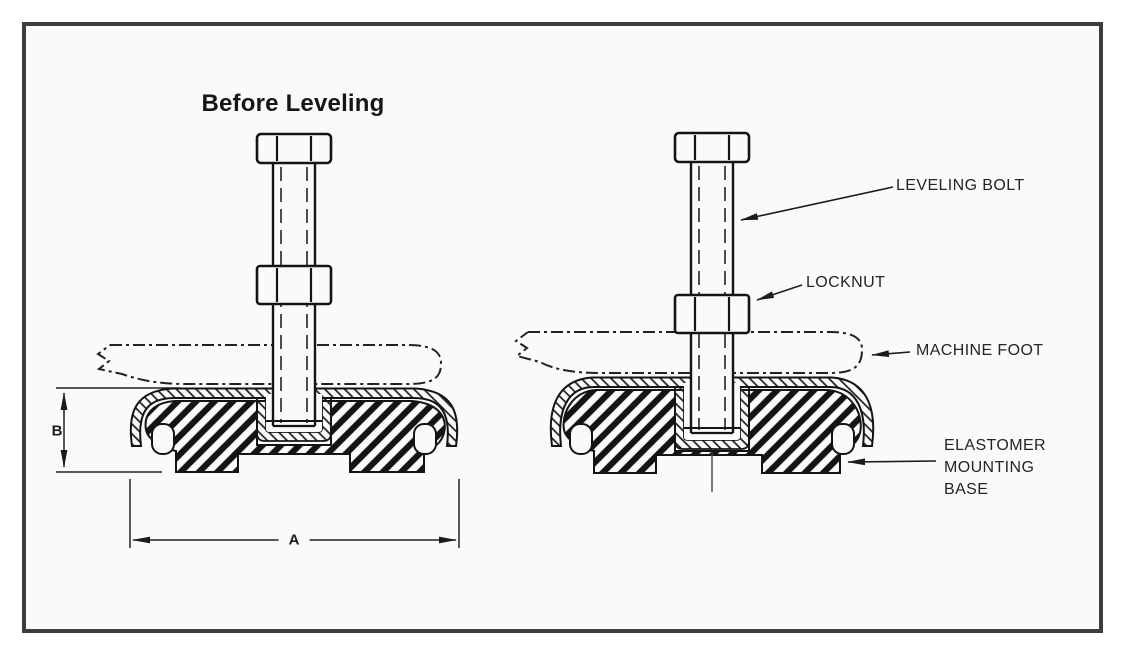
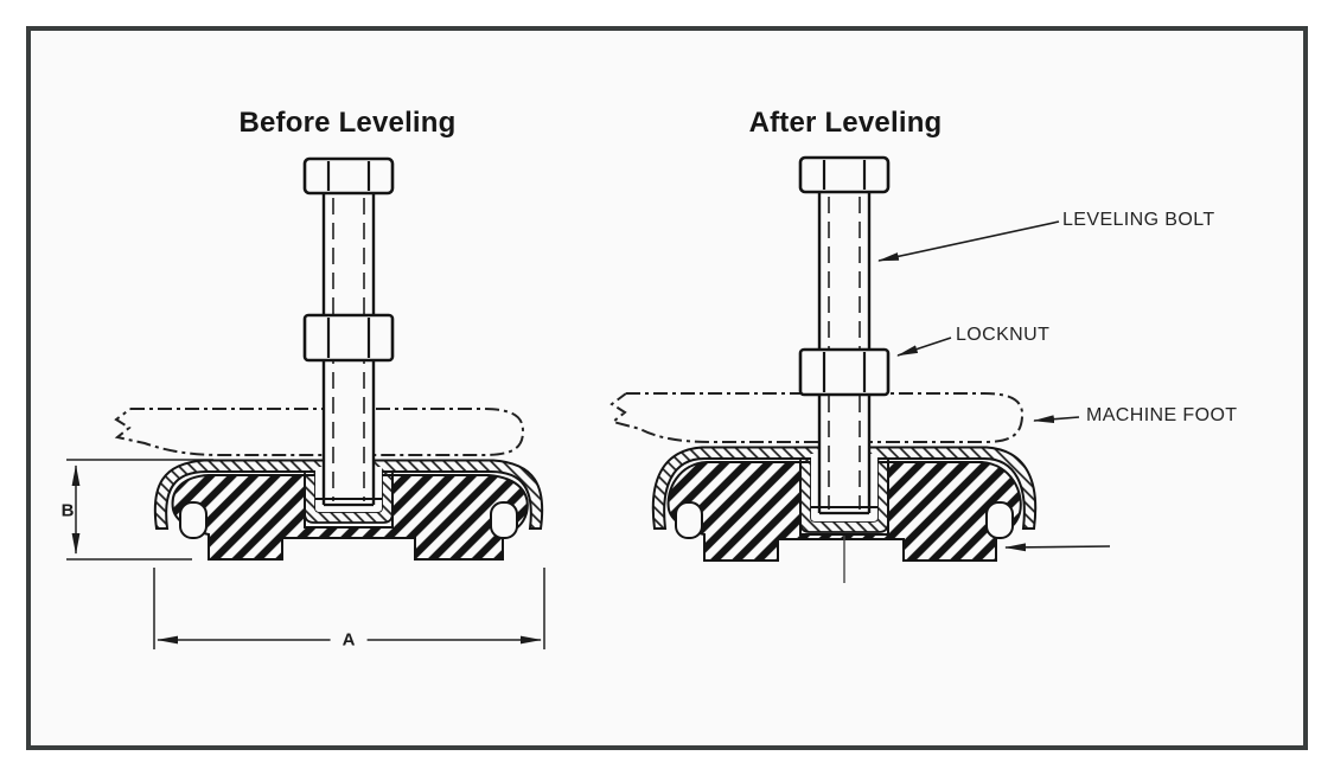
  Before Leveling
+ After Leveling
  LEVELING BOLT
  LOCKNUT
  MACHINE FOOT
- ELASTOMER
- MOUNTING
- BASE
  B
  A
